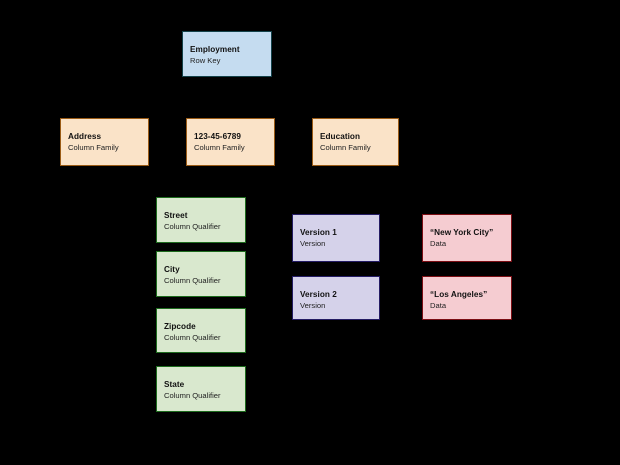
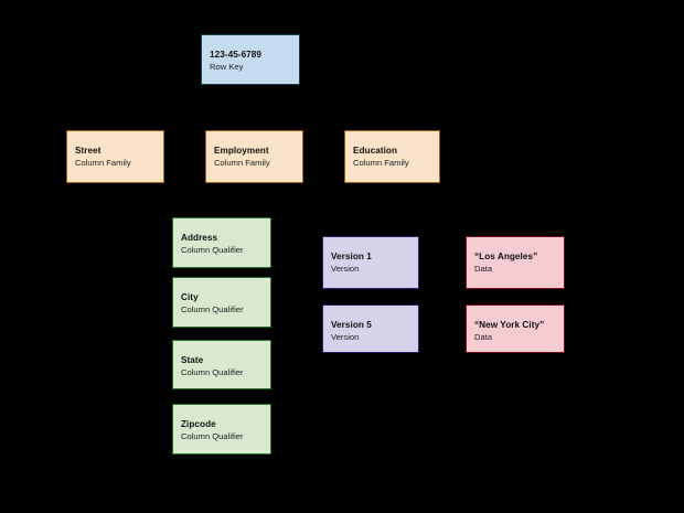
- Employment
+ 123-45-6789
  Row Key
- Address
+ Street
  Column Family
- 123-45-6789
+ Employment
  Column Family
  Education
  Column Family
- Street
+ Address
  Column Qualifier
  City
  Column Qualifier
- Zipcode
+ State
  Column Qualifier
- State
+ Zipcode
  Column Qualifier
  Version 1
  Version
- Version 2
+ Version 5
  Version
- “New York City”
+ “Los Angeles”
  Data
- “Los Angeles”
+ “New York City”
  Data
